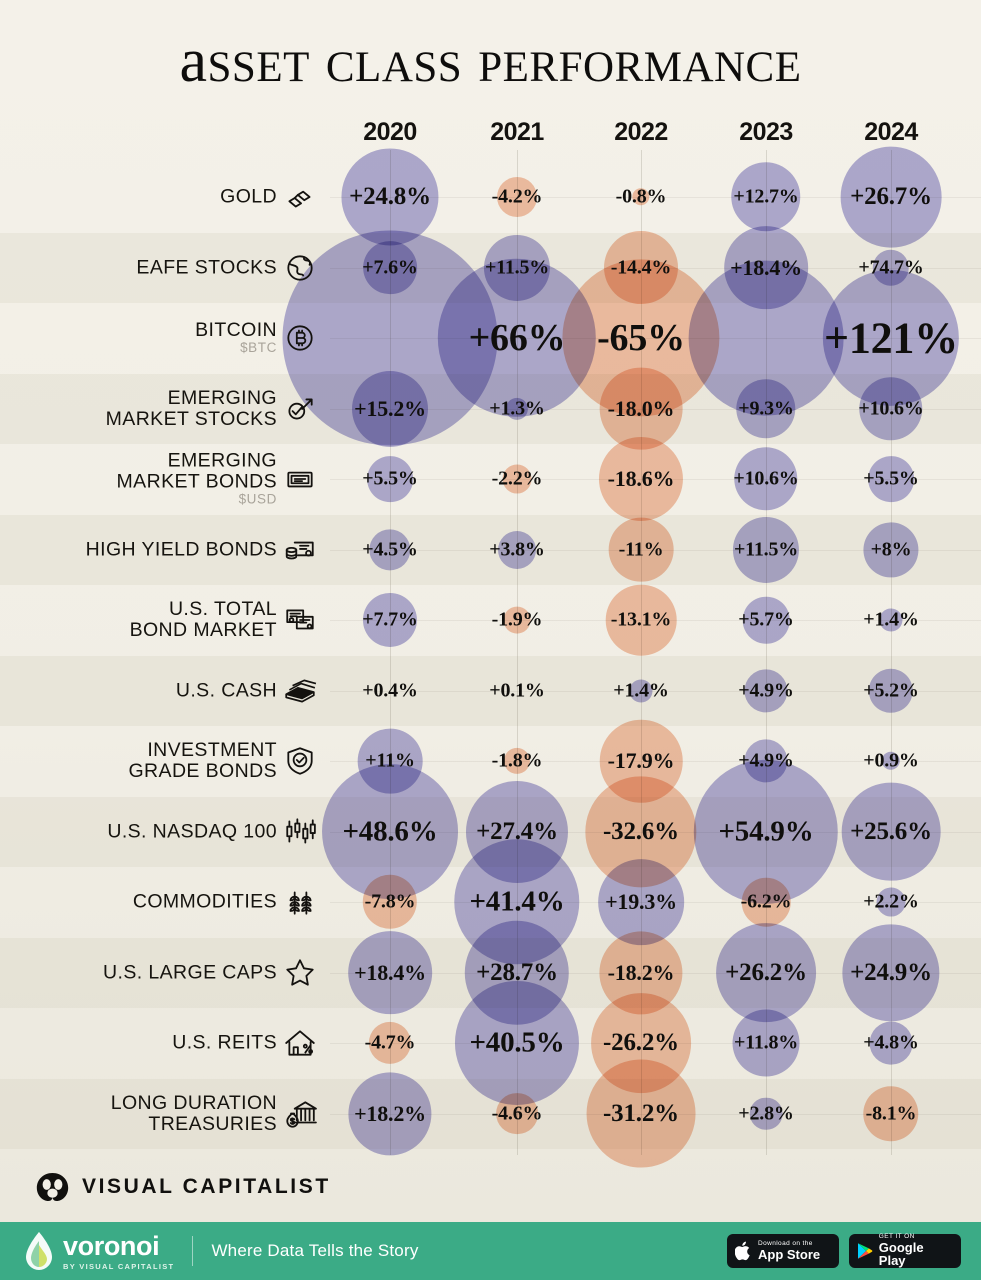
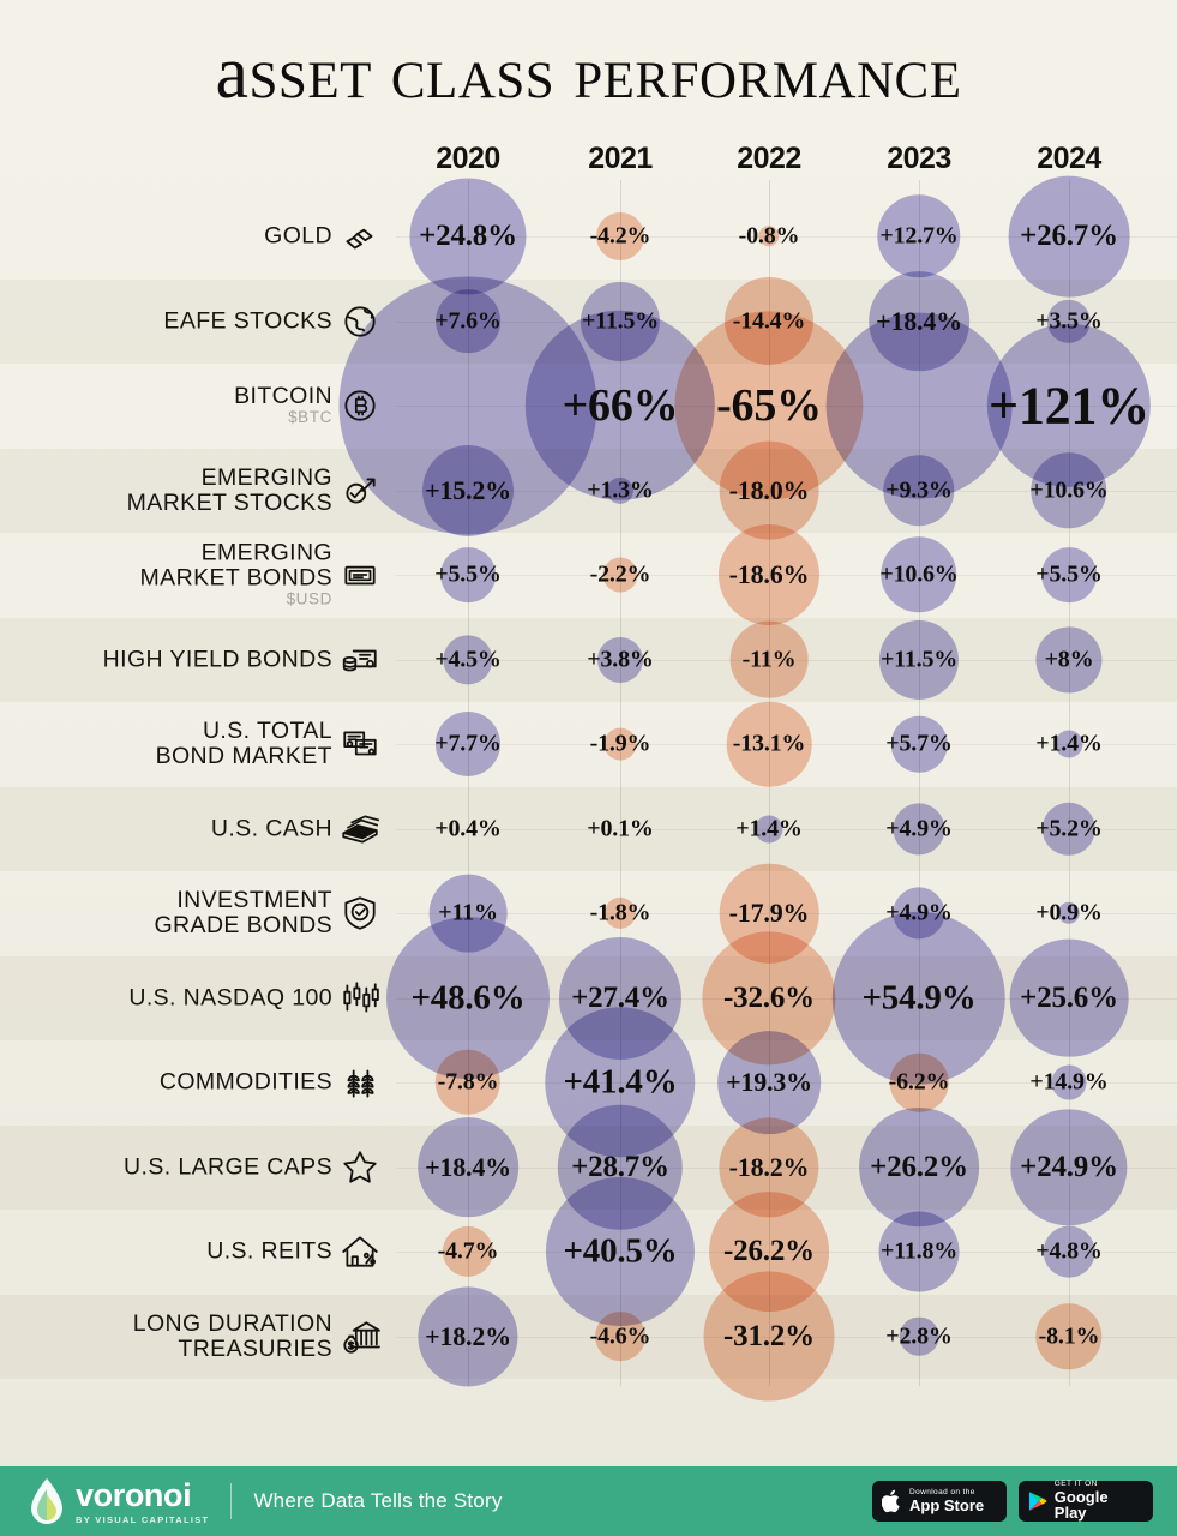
  asset class performance
  2020
  2021
  2022
  2023
  2024
  +24.8%
  -4.2%
  -0.8%
  +12.7%
  +26.7%
  +7.6%
  +11.5%
  -14.4%
  +18.4%
- +74.7%
+ +3.5%
  +66%
  -65%
  +121%
  +15.2%
  +1.3%
  -18.0%
  +9.3%
  +10.6%
  +5.5%
  -2.2%
  -18.6%
  +10.6%
  +5.5%
  +4.5%
  +3.8%
  -11%
  +11.5%
  +8%
  +7.7%
  -1.9%
  -13.1%
  +5.7%
  +1.4%
  +0.4%
  +0.1%
  +1.4%
  +4.9%
  +5.2%
  +11%
  -1.8%
  -17.9%
  +4.9%
  +0.9%
  +48.6%
  +27.4%
  -32.6%
  +54.9%
  +25.6%
  -7.8%
  +41.4%
  +19.3%
  -6.2%
- +2.2%
+ +14.9%
  +18.4%
  +28.7%
  -18.2%
  +26.2%
  +24.9%
  -4.7%
  +40.5%
  -26.2%
  +11.8%
  +4.8%
  +18.2%
  -4.6%
  -31.2%
  +2.8%
  -8.1%
  GOLD
  EAFE STOCKS
  BITCOIN
  $BTC
  EMERGING
  MARKET STOCKS
  EMERGING
  MARKET BONDS
  $USD
  HIGH YIELD BONDS
  U.S. TOTAL
  BOND MARKET
  U.S. CASH
  INVESTMENT
  GRADE BONDS
  U.S. NASDAQ 100
  COMMODITIES
  U.S. LARGE CAPS
  U.S. REITS
  LONG DURATION
  TREASURIES
- VISUAL CAPITALIST
  voronoi
  BY VISUAL CAPITALIST
  Where Data Tells the Story
  App Store
  Google Play
